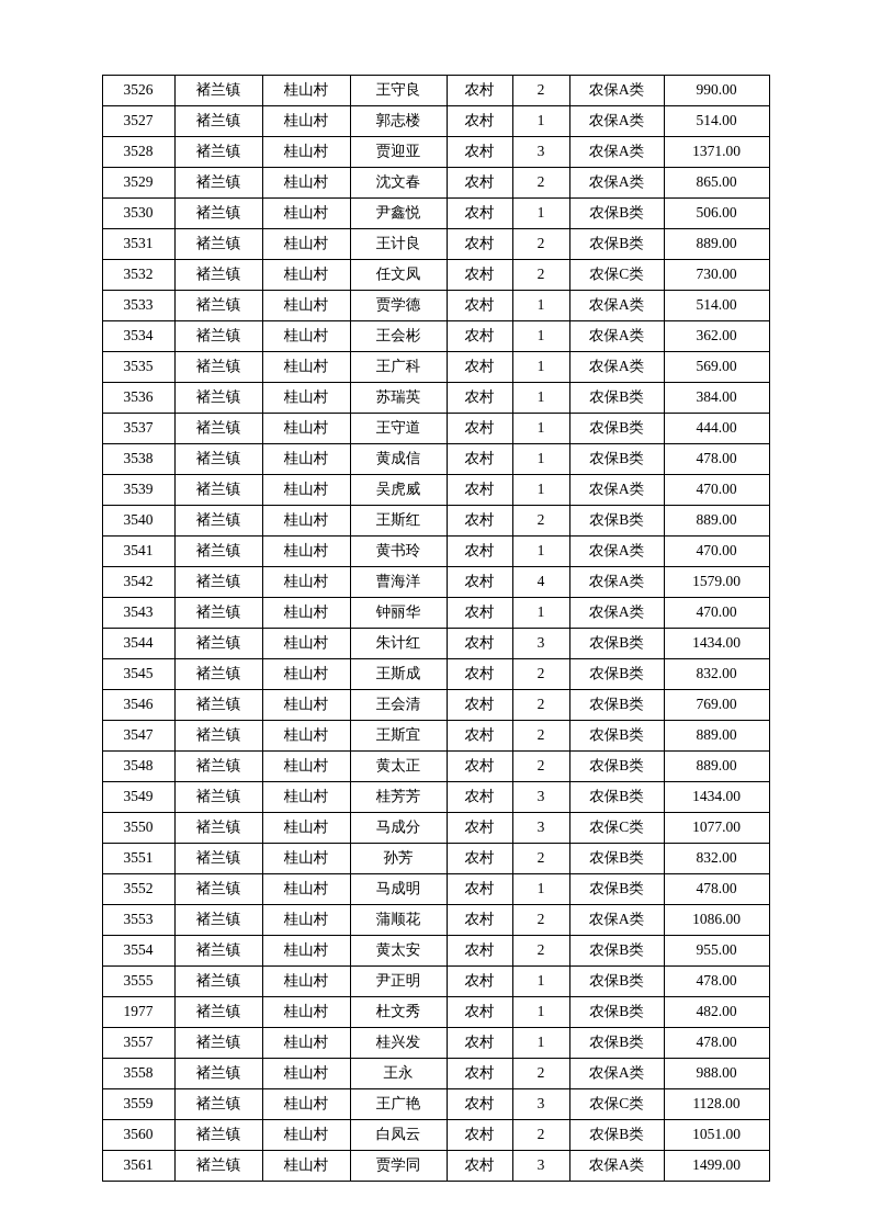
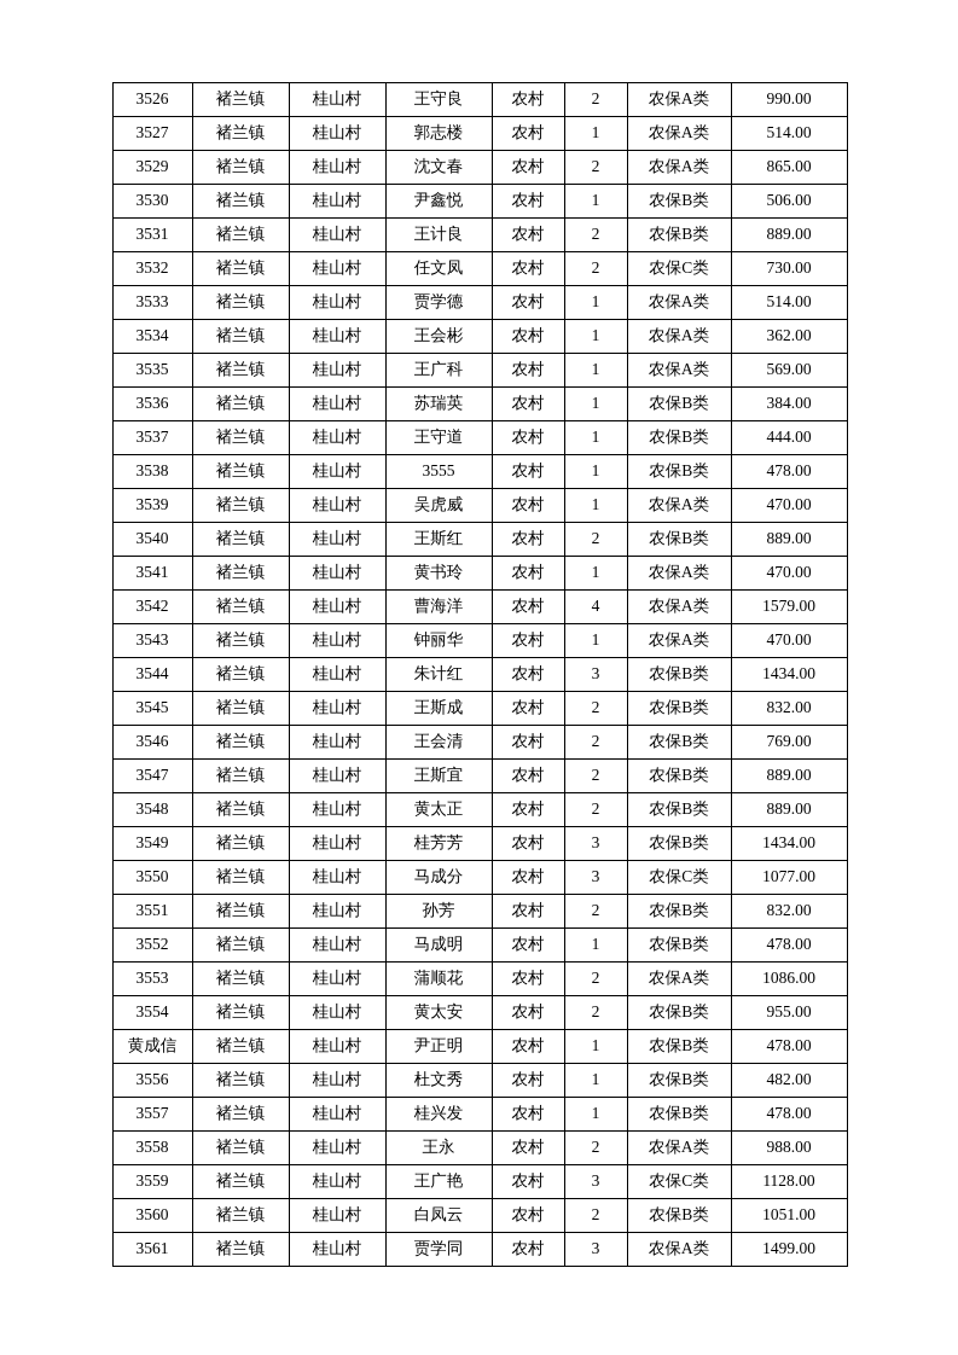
  3526	褚兰镇	桂山村	王守良	农村	2	农保A类	990.00
  3527	褚兰镇	桂山村	郭志楼	农村	1	农保A类	514.00
- 3528	褚兰镇	桂山村	贾迎亚	农村	3	农保A类	1371.00
  3529	褚兰镇	桂山村	沈文春	农村	2	农保A类	865.00
  3530	褚兰镇	桂山村	尹鑫悦	农村	1	农保B类	506.00
  3531	褚兰镇	桂山村	王计良	农村	2	农保B类	889.00
  3532	褚兰镇	桂山村	任文凤	农村	2	农保C类	730.00
  3533	褚兰镇	桂山村	贾学德	农村	1	农保A类	514.00
  3534	褚兰镇	桂山村	王会彬	农村	1	农保A类	362.00
  3535	褚兰镇	桂山村	王广科	农村	1	农保A类	569.00
  3536	褚兰镇	桂山村	苏瑞英	农村	1	农保B类	384.00
  3537	褚兰镇	桂山村	王守道	农村	1	农保B类	444.00
- 3538	褚兰镇	桂山村	黄成信	农村	1	农保B类	478.00
+ 3538	褚兰镇	桂山村	3555	农村	1	农保B类	478.00
  3539	褚兰镇	桂山村	吴虎威	农村	1	农保A类	470.00
  3540	褚兰镇	桂山村	王斯红	农村	2	农保B类	889.00
  3541	褚兰镇	桂山村	黄书玲	农村	1	农保A类	470.00
  3542	褚兰镇	桂山村	曹海洋	农村	4	农保A类	1579.00
  3543	褚兰镇	桂山村	钟丽华	农村	1	农保A类	470.00
  3544	褚兰镇	桂山村	朱计红	农村	3	农保B类	1434.00
  3545	褚兰镇	桂山村	王斯成	农村	2	农保B类	832.00
  3546	褚兰镇	桂山村	王会清	农村	2	农保B类	769.00
  3547	褚兰镇	桂山村	王斯宜	农村	2	农保B类	889.00
  3548	褚兰镇	桂山村	黄太正	农村	2	农保B类	889.00
  3549	褚兰镇	桂山村	桂芳芳	农村	3	农保B类	1434.00
  3550	褚兰镇	桂山村	马成分	农村	3	农保C类	1077.00
  3551	褚兰镇	桂山村	孙芳	农村	2	农保B类	832.00
  3552	褚兰镇	桂山村	马成明	农村	1	农保B类	478.00
  3553	褚兰镇	桂山村	蒲顺花	农村	2	农保A类	1086.00
  3554	褚兰镇	桂山村	黄太安	农村	2	农保B类	955.00
- 3555	褚兰镇	桂山村	尹正明	农村	1	农保B类	478.00
+ 黄成信	褚兰镇	桂山村	尹正明	农村	1	农保B类	478.00
- 1977	褚兰镇	桂山村	杜文秀	农村	1	农保B类	482.00
+ 3556	褚兰镇	桂山村	杜文秀	农村	1	农保B类	482.00
  3557	褚兰镇	桂山村	桂兴发	农村	1	农保B类	478.00
  3558	褚兰镇	桂山村	王永	农村	2	农保A类	988.00
  3559	褚兰镇	桂山村	王广艳	农村	3	农保C类	1128.00
  3560	褚兰镇	桂山村	白凤云	农村	2	农保B类	1051.00
  3561	褚兰镇	桂山村	贾学同	农村	3	农保A类	1499.00
